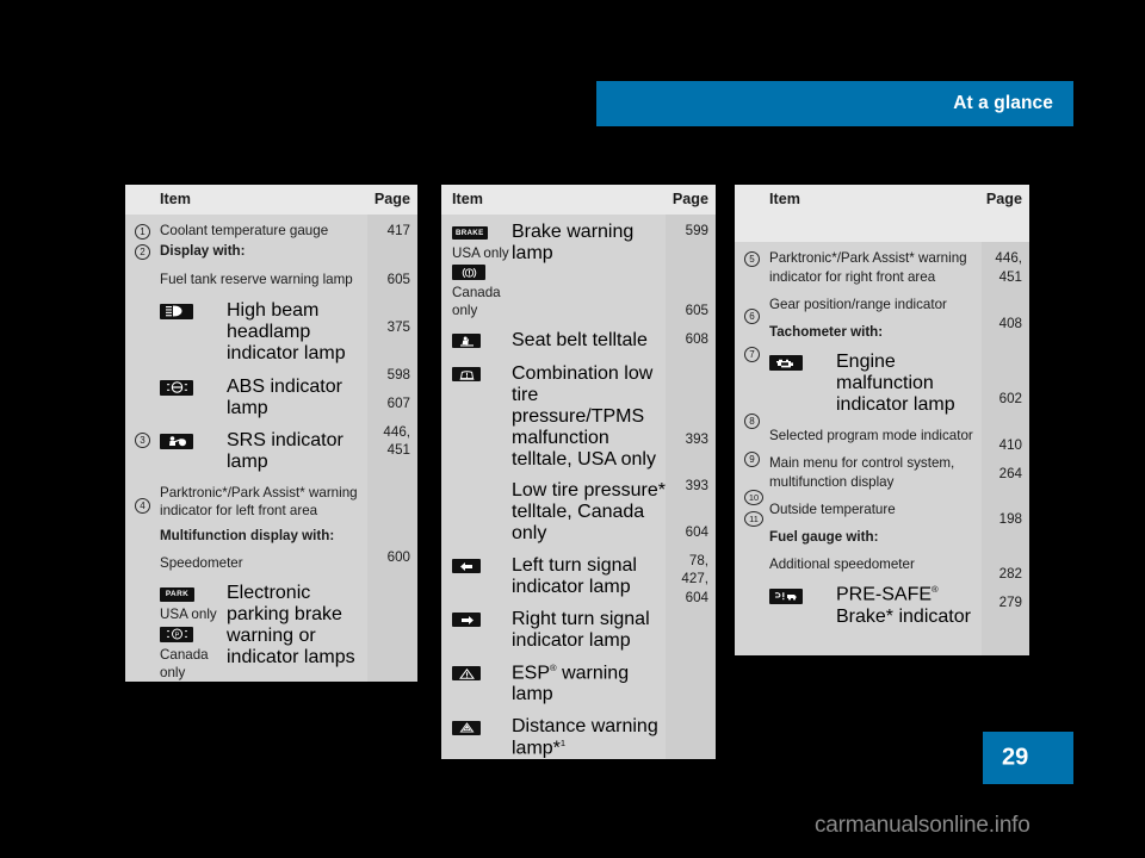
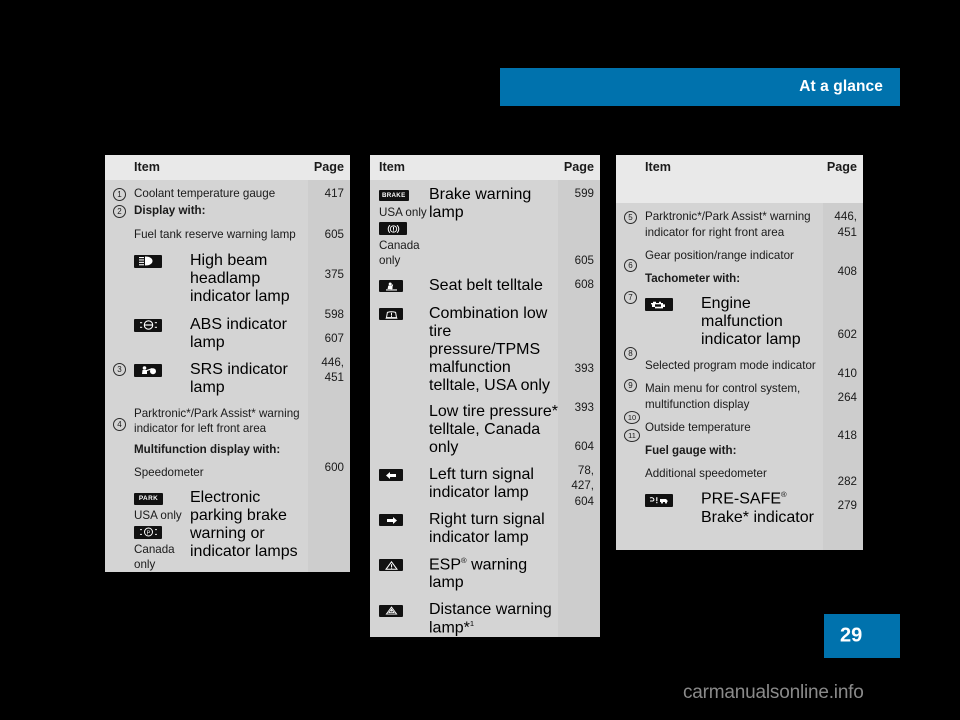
  At a glance
  Item
  Page
  1
  2
  3
  4
  Coolant temperature gauge
  Display with:
  Fuel tank reserve warning lamp
  High beam headlamp indicator lamp
  ABS indicator lamp
  SRS indicator lamp
  Parktronic*/Park Assist* warning indicator for left front area
  Multifunction display with:
  Speedometer
  USA only
  Canada only
  Electronic parking brake warning or indicator lamps
  417
  605
  375
  598
  607
  446, 451
  600
  Item
  Page
  USA only
  Canada only
  Brake warning lamp
  Seat belt telltale
  Combination low tire pressure/TPMS malfunction telltale, USA only
  Low tire pressure* telltale, Canada only
  Left turn signal indicator lamp
  Right turn signal indicator lamp
  ESP® warning lamp
  Distance warning lamp*1
  599
  605
  608
  393
  393
  604
  78, 427, 604
  Item
  Page
  5
  6
  7
  8
  9
  10
  11
  Parktronic*/Park Assist* warning indicator for right front area
  Gear position/range indicator
  Tachometer with:
  Engine malfunction indicator lamp
  Selected program mode indicator
  Main menu for control system, multifunction display
  Outside temperature
  Fuel gauge with:
  Additional speedometer
  PRE-SAFE® Brake* indicator
  446, 451
  408
  602
  410
  264
- 198
+ 418
  282
  279
  29
  carmanualsonline.info
